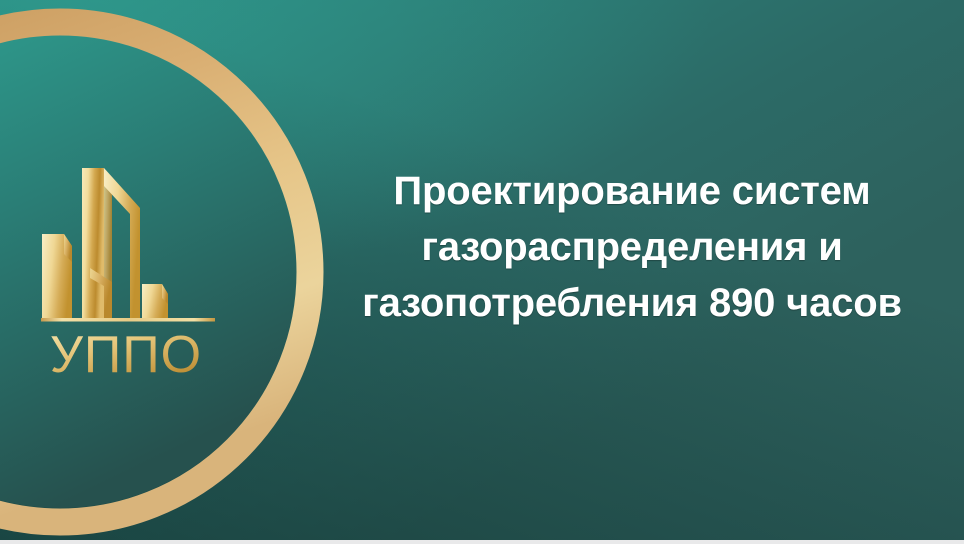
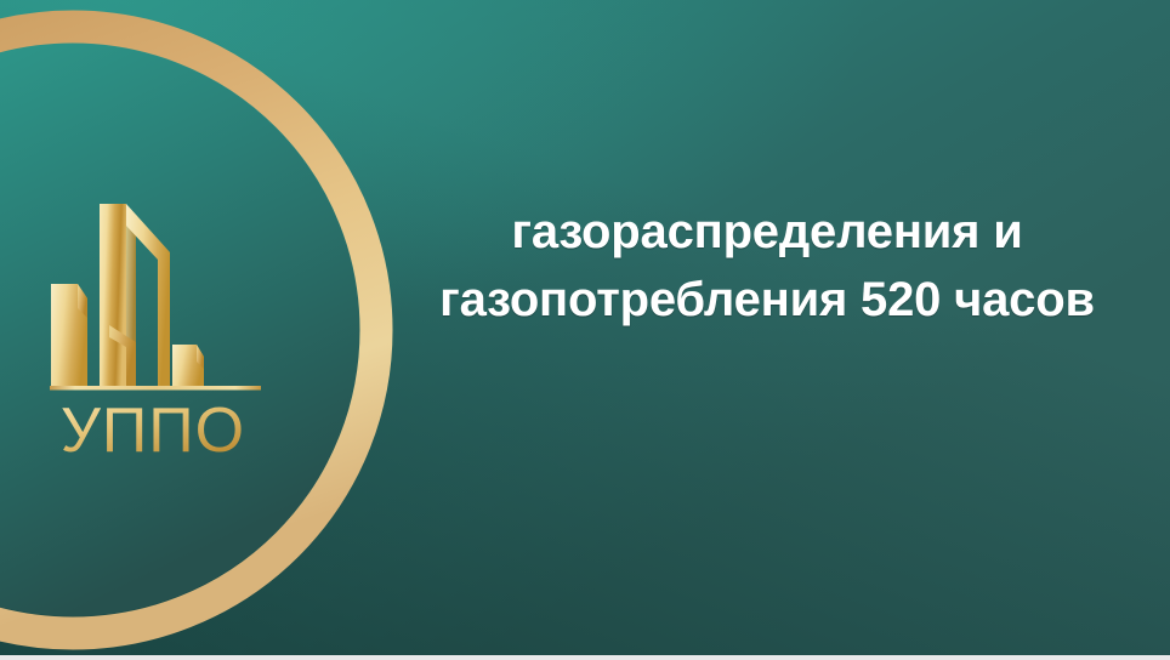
  УППО
- Проектирование систем
  газораспределения и
- газопотребления 890 часов
+ газопотребления 520 часов
